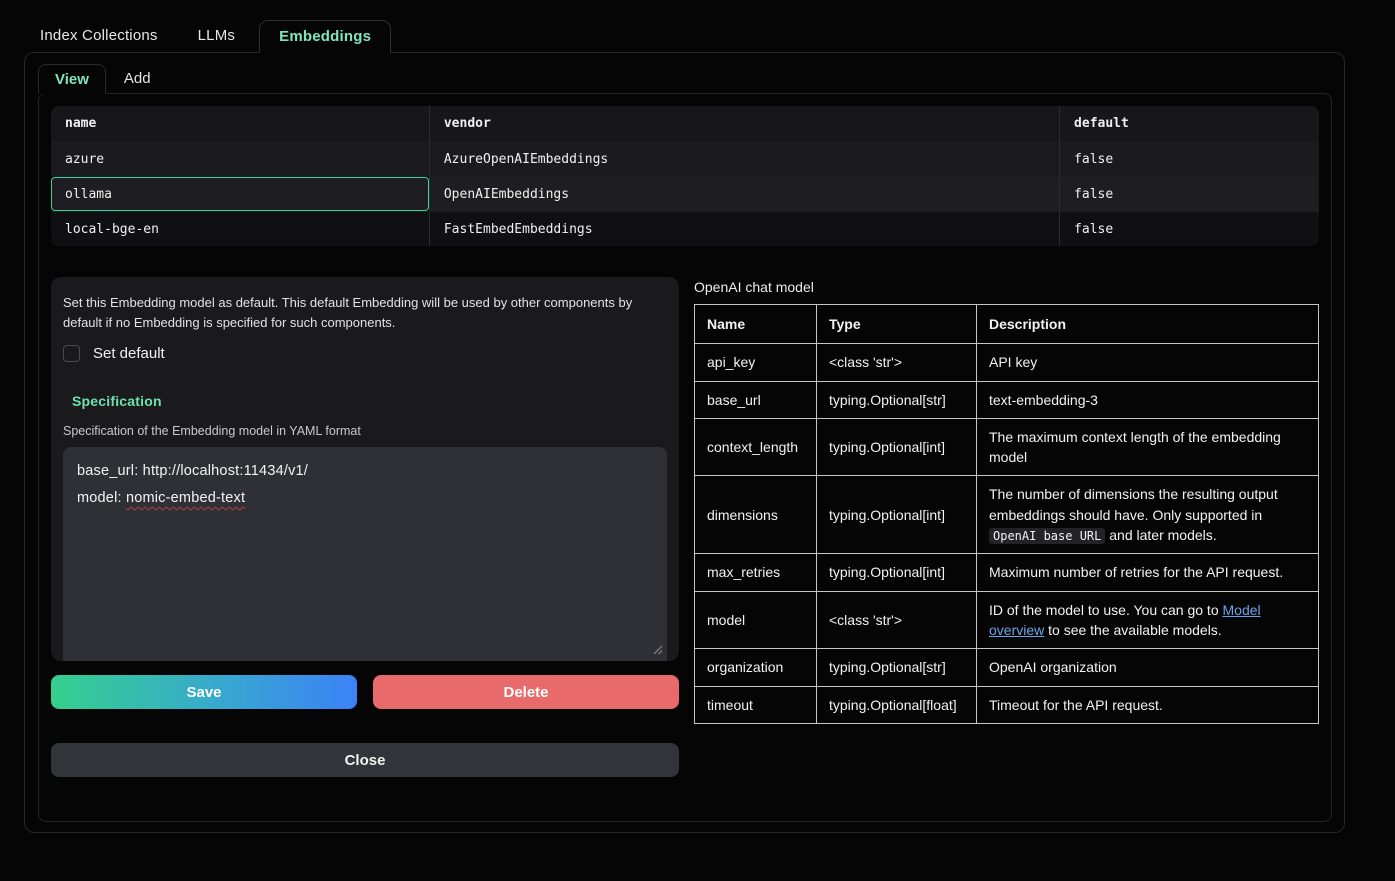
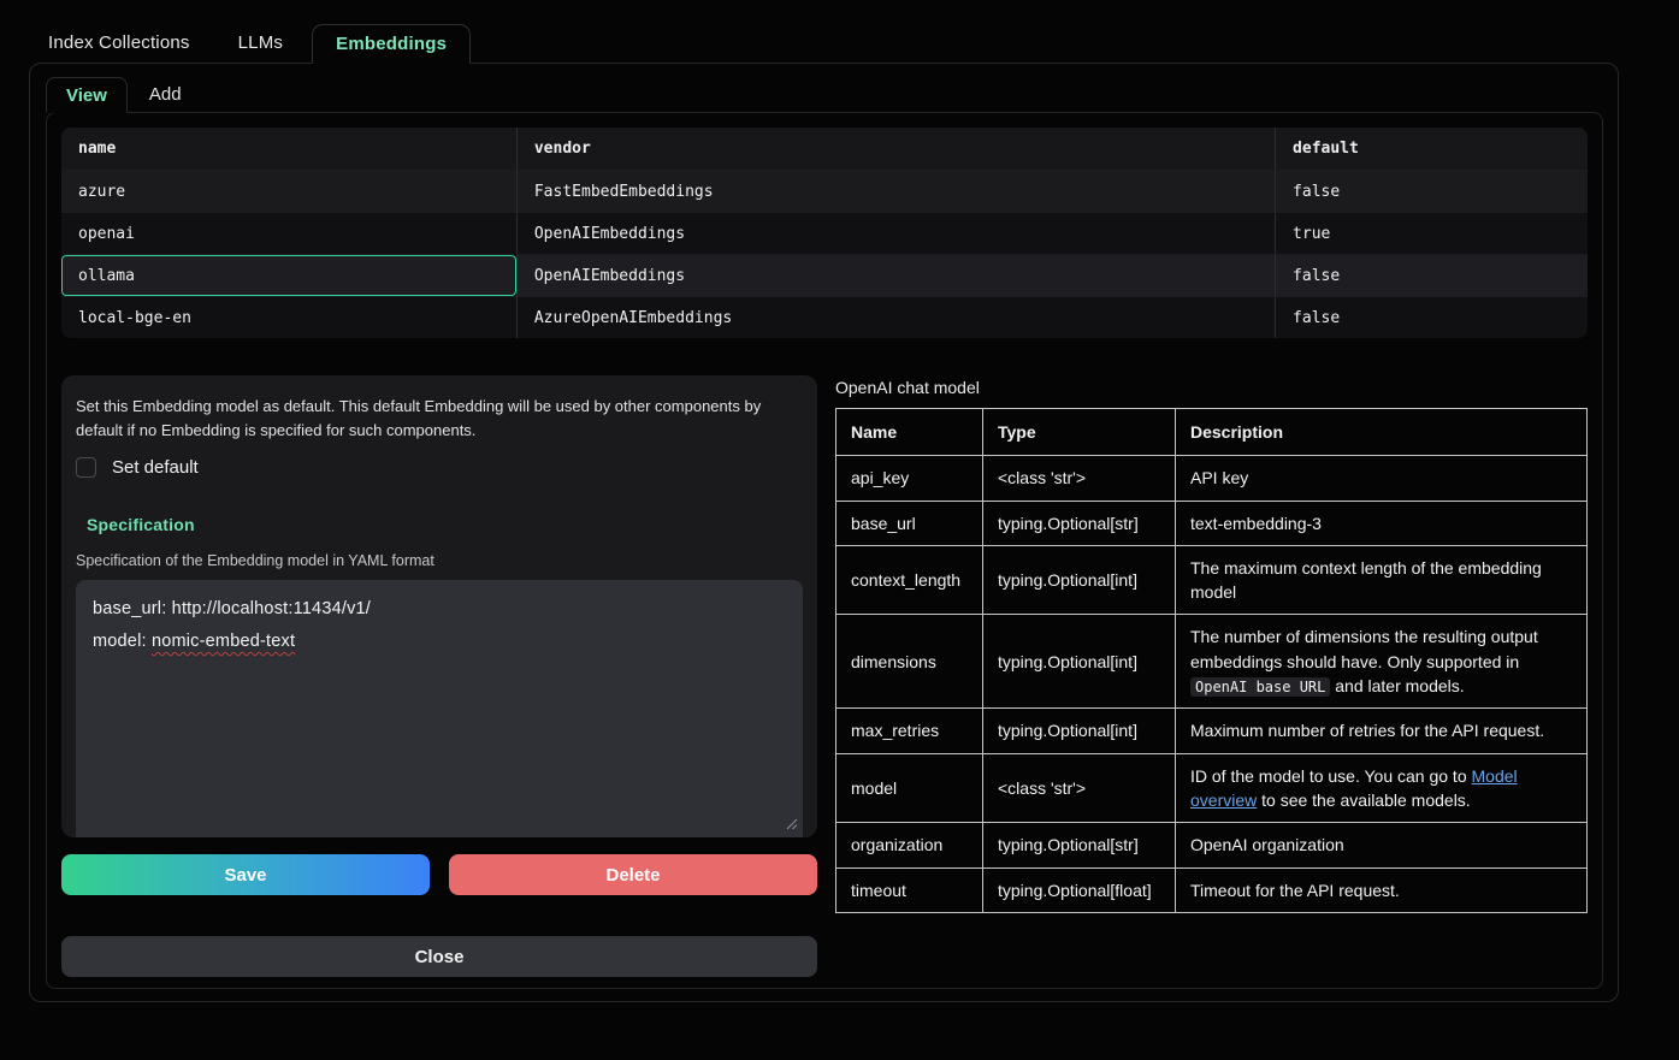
  Index Collections
  LLMs
  Embeddings
  View
  Add
  name	vendor	default
- azure	AzureOpenAIEmbeddings	false
+ azure	FastEmbedEmbeddings	false
+ openai	OpenAIEmbeddings	true
  ollama	OpenAIEmbeddings	false
- local-bge-en	FastEmbedEmbeddings	false
+ local-bge-en	AzureOpenAIEmbeddings	false
  Set this Embedding model as default. This default Embedding will be used by other components by default if no Embedding is specified for such components.
  Set default
  Specification
  Specification of the Embedding model in YAML format
  base_url: http://localhost:11434/v1/
  model: nomic-embed-text
  Save
  Delete
  Close
  OpenAI chat model
  Name	Type	Description
  api_key	<class 'str'>	API key
  base_url	typing.Optional[str]	text-embedding-3
  context_length	typing.Optional[int]	The maximum context length of the embedding model
  dimensions	typing.Optional[int]	The number of dimensions the resulting output embeddings should have. Only supported in OpenAI base URL and later models.
  max_retries	typing.Optional[int]	Maximum number of retries for the API request.
  model	<class 'str'>	ID of the model to use. You can go to Model overview to see the available models.
  organization	typing.Optional[str]	OpenAI organization
  timeout	typing.Optional[float]	Timeout for the API request.
